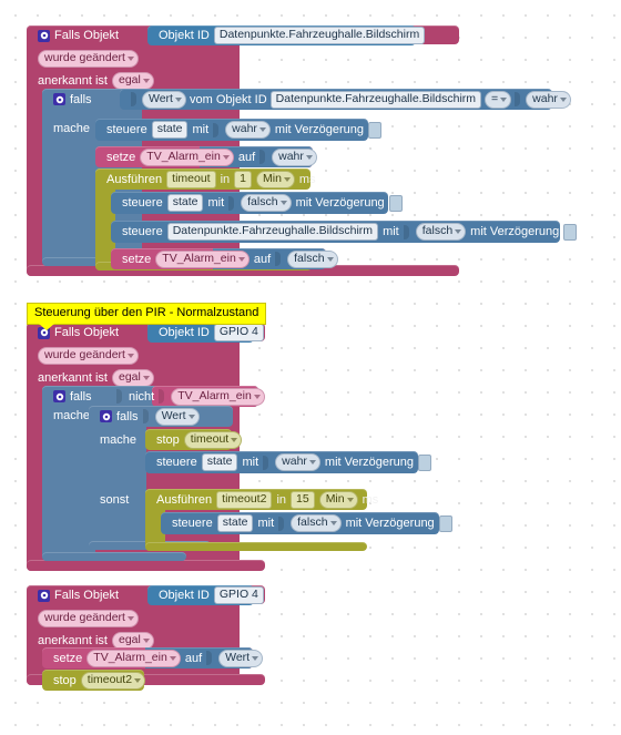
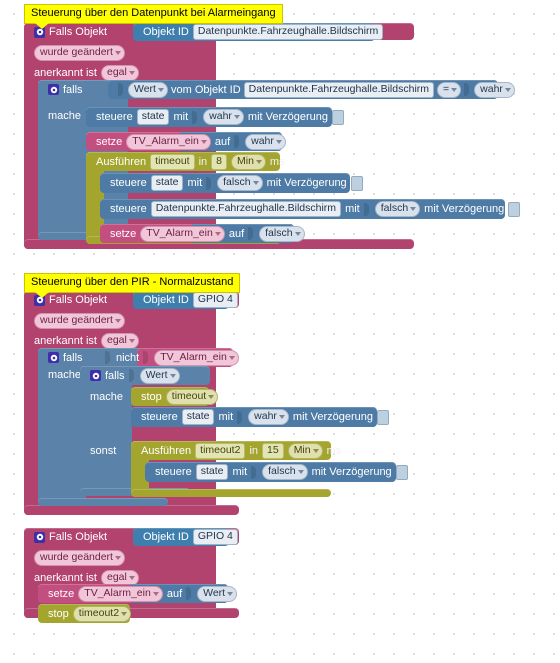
+ Steuerung über den Datenpunkt bei Alarmeingang
  Falls Objekt
  Objekt ID
  Datenpunkte.Fahrzeughalle.Bildschirm
  wurde geändert
  anerkannt ist
  egal
  falls
  mache
  Wert
  vom Objekt ID
  Datenpunkte.Fahrzeughalle.Bildschirm
  =
  wahr
  steuere
  state
  mit
  wahr
  mit Verzögerung
  setze
  TV_Alarm_ein
  auf
  wahr
  Ausführen
  timeout
  in
- 1
+ 8
  Min
  ms
  steuere
  state
  mit
  falsch
  mit Verzögerung
  steuere
  Datenpunkte.Fahrzeughalle.Bildschirm
  mit
  falsch
  mit Verzögerung
  setze
  TV_Alarm_ein
  auf
  falsch
  Steuerung über den PIR - Normalzustand
  Falls Objekt
  Objekt ID
  GPIO 4
  wurde geändert
  anerkannt ist
  egal
  falls
  mache
  nicht
  TV_Alarm_ein
  falls
  Wert
  mache
  sonst
  stop
  timeout
  steuere
  state
  mit
  wahr
  mit Verzögerung
  Ausführen
  timeout2
  in
  15
  Min
  ms
  steuere
  state
  mit
  falsch
  mit Verzögerung
  Falls Objekt
  Objekt ID
  GPIO 4
  wurde geändert
  anerkannt ist
  egal
  setze
  TV_Alarm_ein
  auf
  Wert
  stop
  timeout2
